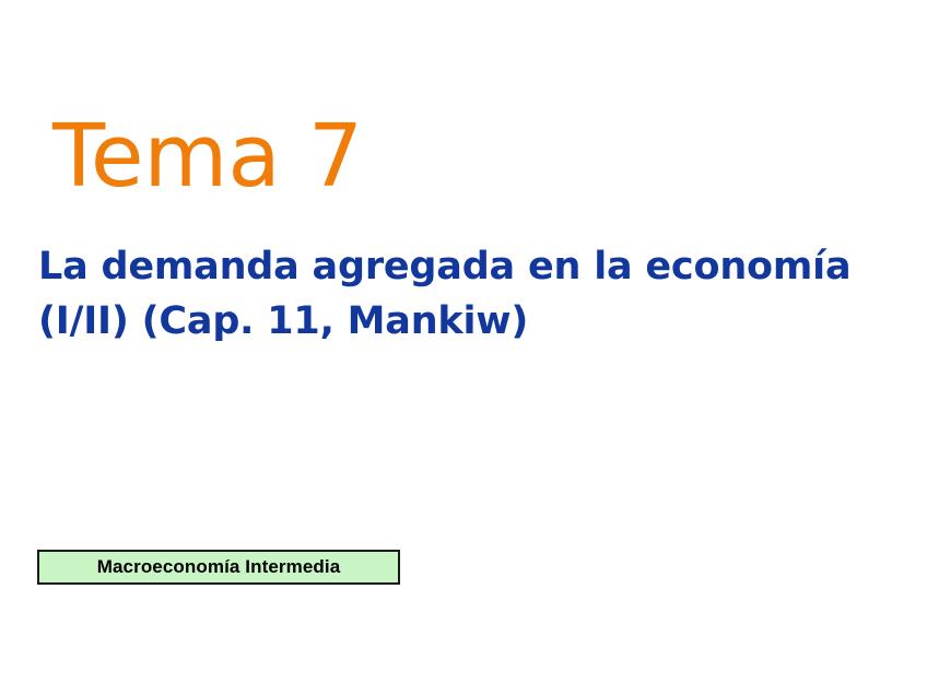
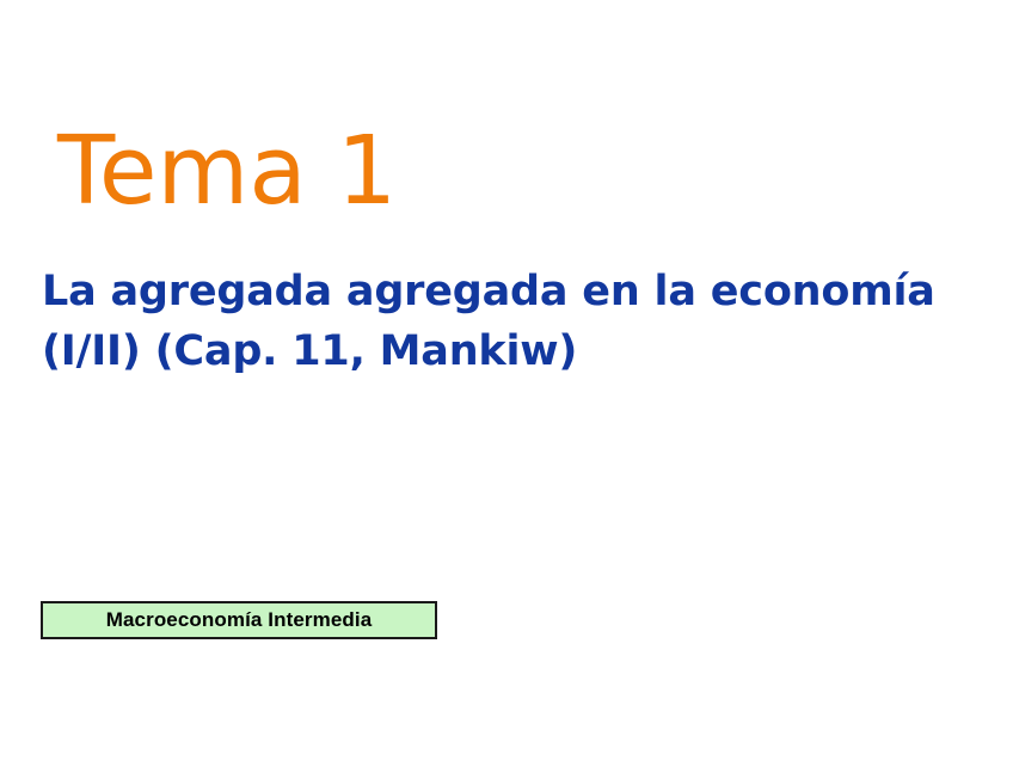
- Tema 7
+ Tema 1
- La demanda agregada en la economía
+ La agregada agregada en la economía
  (I/II) (Cap. 11, Mankiw)
  Macroeconomía Intermedia
